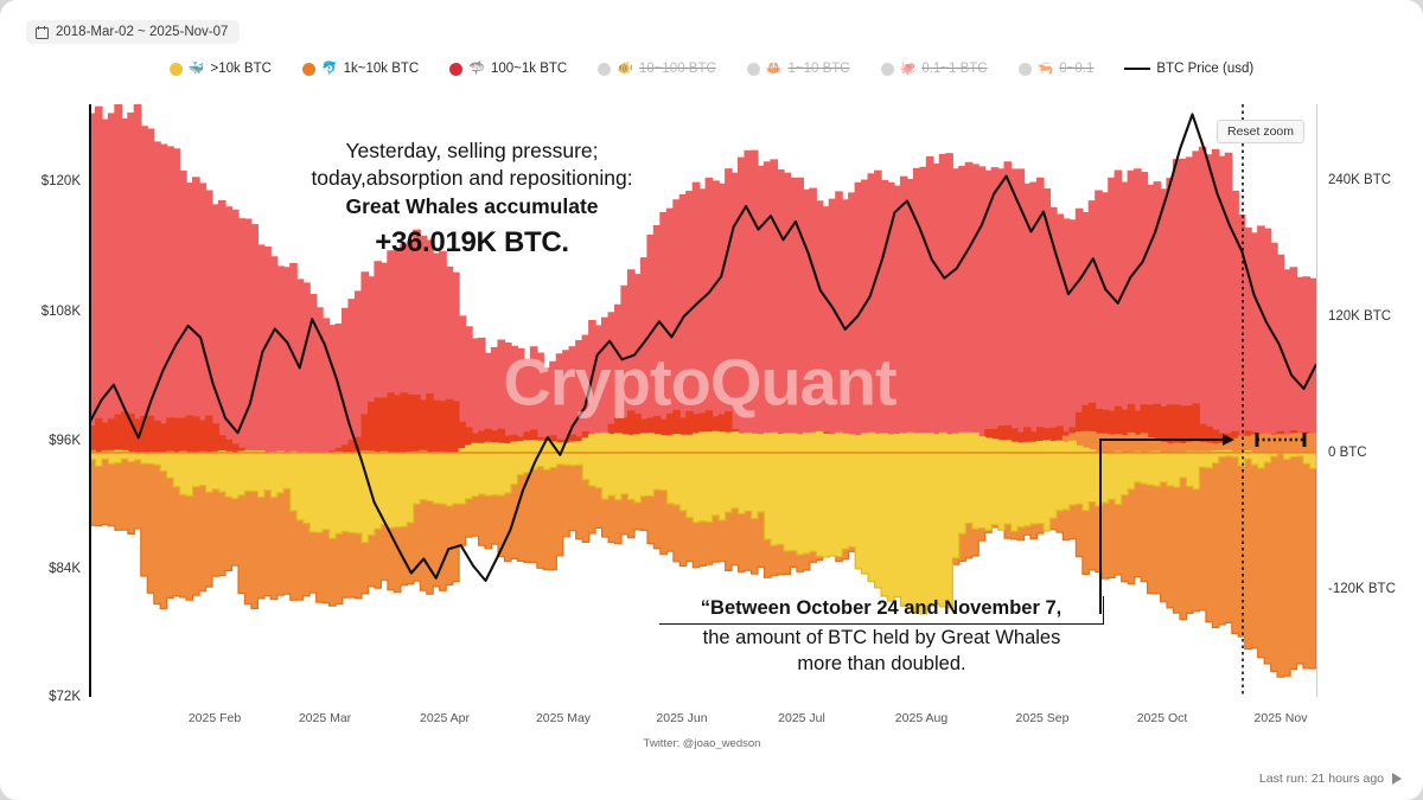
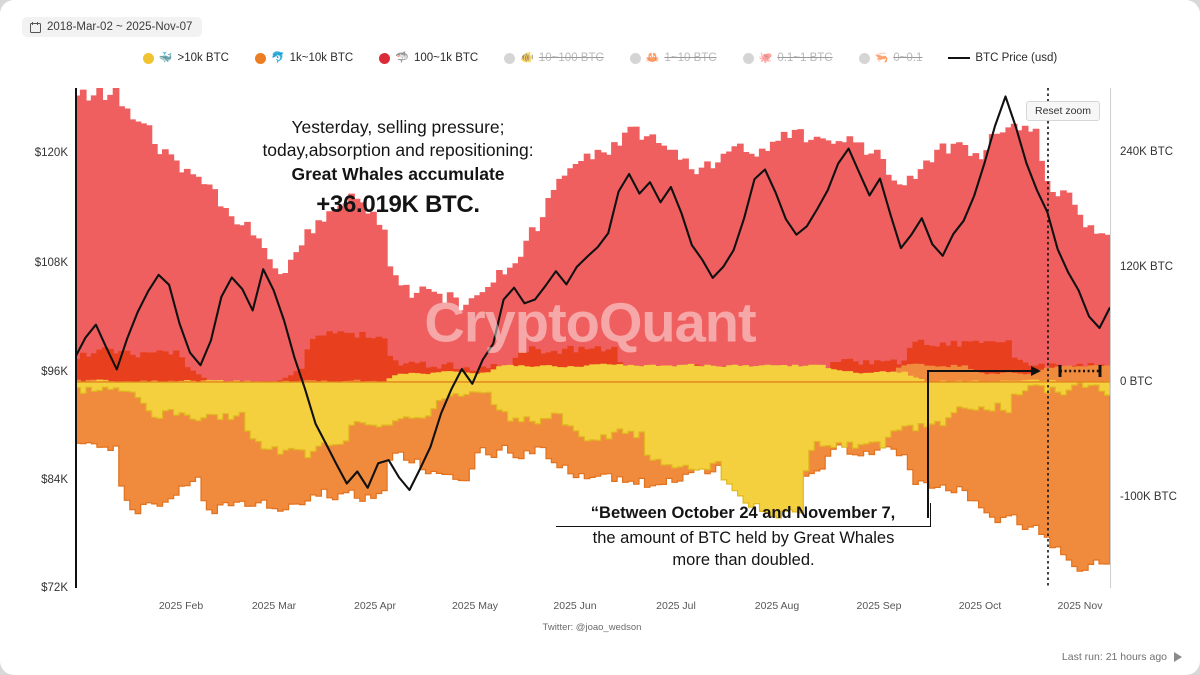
  2018-Mar-02 ~ 2025-Nov-07
  🐳
  >10k BTC
  🐬
  1k~10k BTC
  🦈
  100~1k BTC
  🐠
  10~100 BTC
  🦀
  1~10 BTC
  🐙
  0.1~1 BTC
  🦐
  0~0.1
  BTC Price (usd)
  CryptoQuant
  $120K
  $108K
  $96K
  $84K
  $72K
  240K BTC
  120K BTC
  0 BTC
- -120K BTC
+ -100K BTC
  2025 Feb
  2025 Mar
  2025 Apr
  2025 May
  2025 Jun
  2025 Jul
  2025 Aug
  2025 Sep
  2025 Oct
  2025 Nov
  Twitter: @joao_wedson
  Yesterday, selling pressure;
  today,absorption and repositioning:
  Great Whales accumulate
  +36.019K BTC.
  “Between October 24 and November 7,
  the amount of BTC held by Great Whales
  more than doubled.
  Reset zoom
  Last run: 21 hours ago
